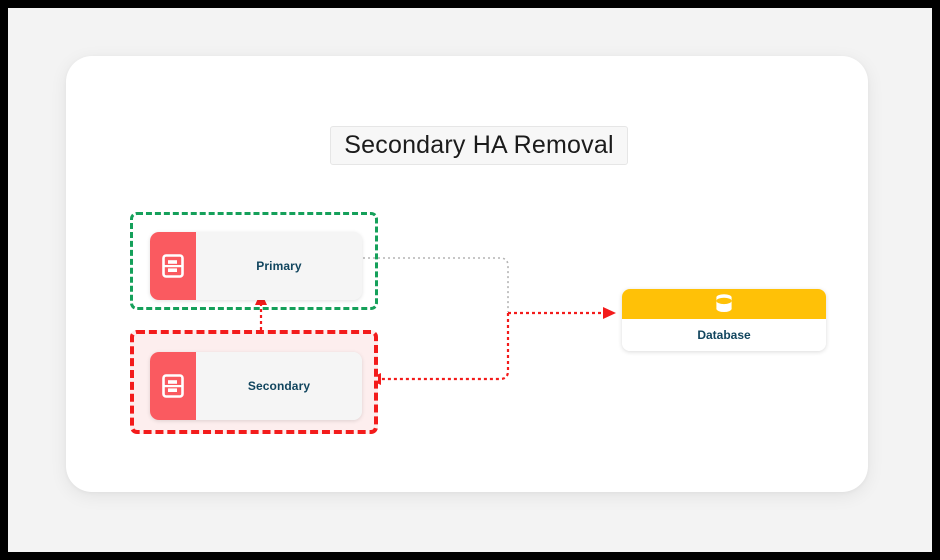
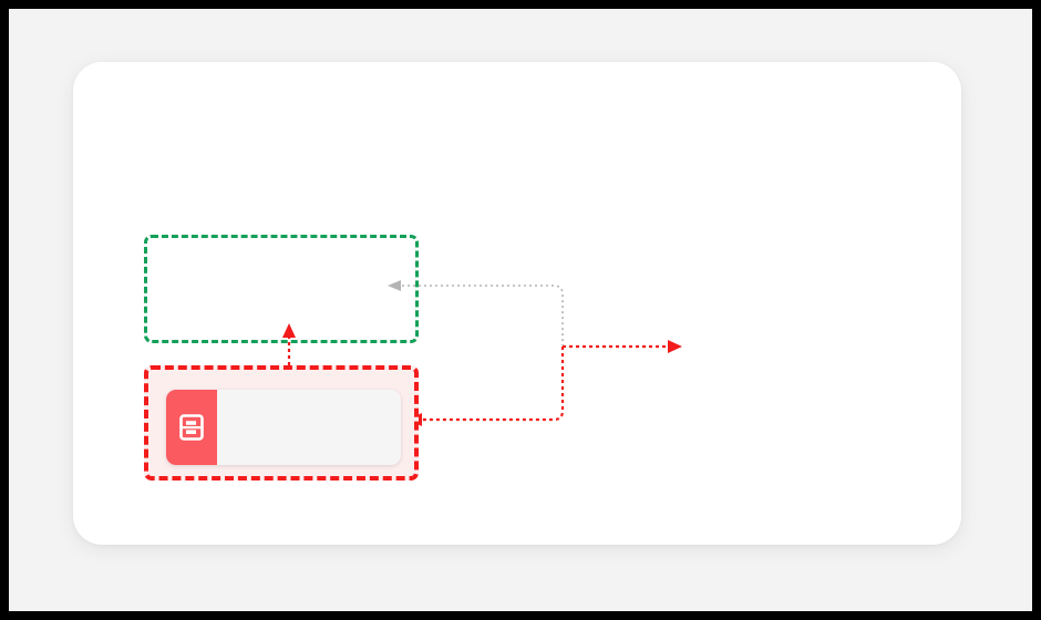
- Secondary HA Removal
- Primary
- Secondary
- Database
